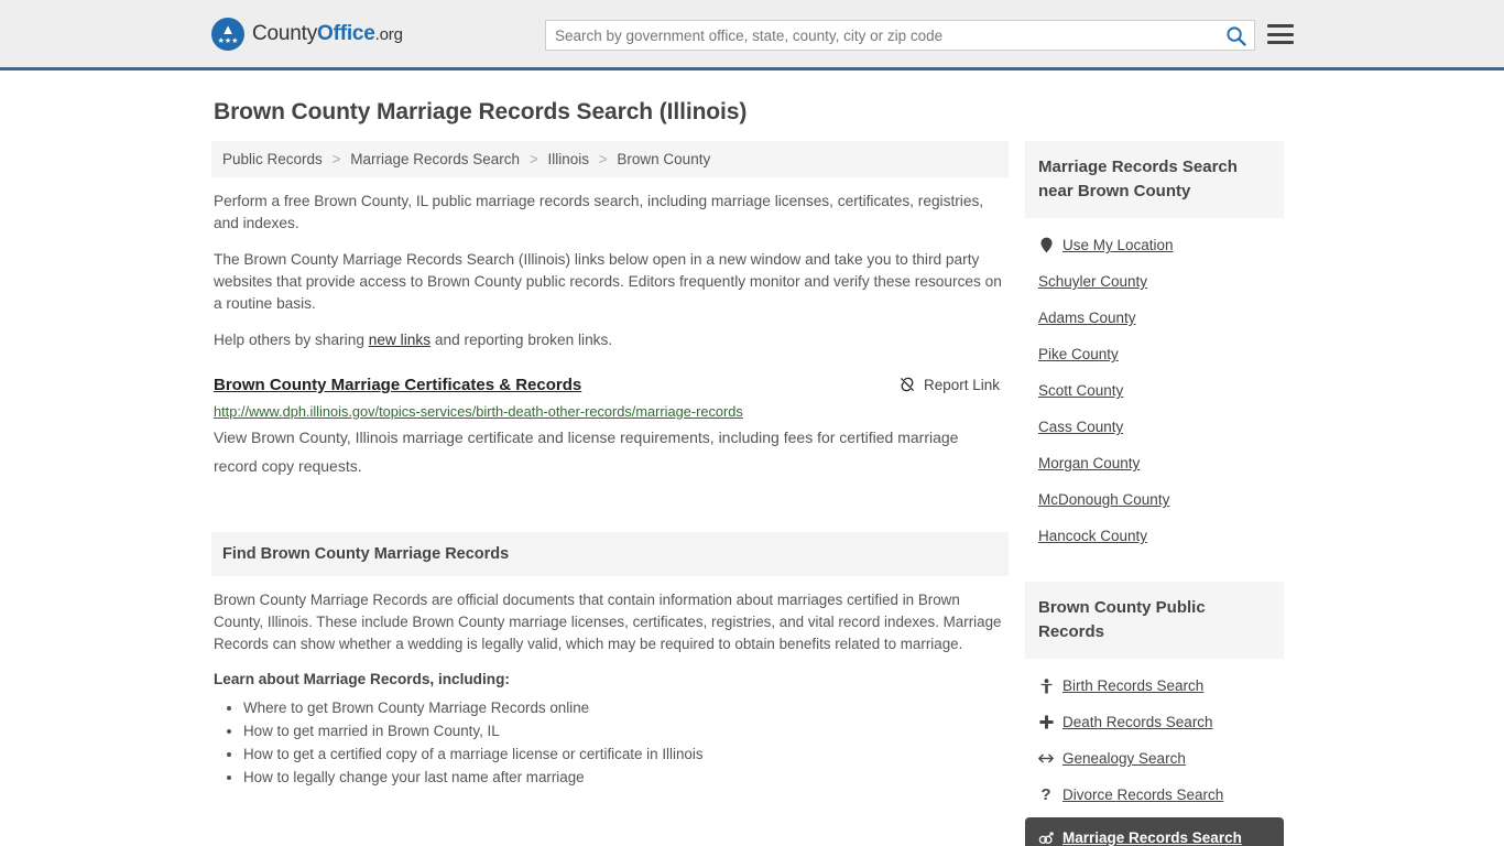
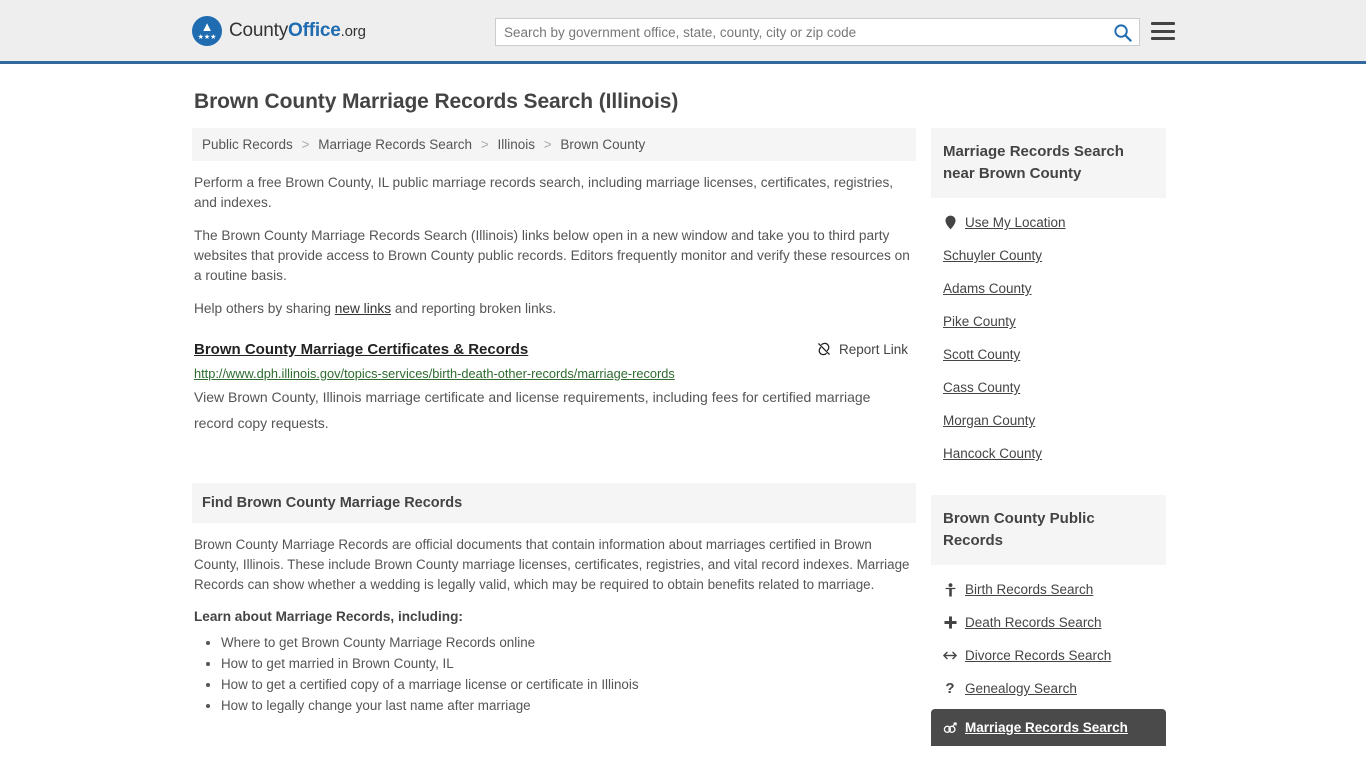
  ▲
  CountyOffice.org
  Search by government office, state, county, city or zip code
  Brown County Marriage Records Search (Illinois)
  Public Records > Marriage Records Search > Illinois > Brown County
  Perform a free Brown County, IL public marriage records search, including marriage licenses, certificates, registries, and indexes.
  The Brown County Marriage Records Search (Illinois) links below open in a new window and take you to third party websites that provide access to Brown County public records. Editors frequently monitor and verify these resources on a routine basis.
  Help others by sharing new links and reporting broken links.
  Brown County Marriage Certificates & Records
  Report Link
  http://www.dph.illinois.gov/topics-services/birth-death-other-records/marriage-records
  View Brown County, Illinois marriage certificate and license requirements, including fees for certified marriage record copy requests.
  Find Brown County Marriage Records
  Brown County Marriage Records are official documents that contain information about marriages certified in Brown County, Illinois. These include Brown County marriage licenses, certificates, registries, and vital record indexes. Marriage Records can show whether a wedding is legally valid, which may be required to obtain benefits related to marriage.
  Learn about Marriage Records, including:
  Where to get Brown County Marriage Records online
  How to get married in Brown County, IL
  How to get a certified copy of a marriage license or certificate in Illinois
  How to legally change your last name after marriage
  Marriage Records Search near Brown County
  Use My Location
  Schuyler County
  Adams County
  Pike County
  Scott County
  Cass County
  Morgan County
- McDonough County
  Hancock County
  Brown County Public Records
  Birth Records Search
  Death Records Search
- Genealogy Search
+ Divorce Records Search
  ?
- Divorce Records Search
+ Genealogy Search
  Marriage Records Search
